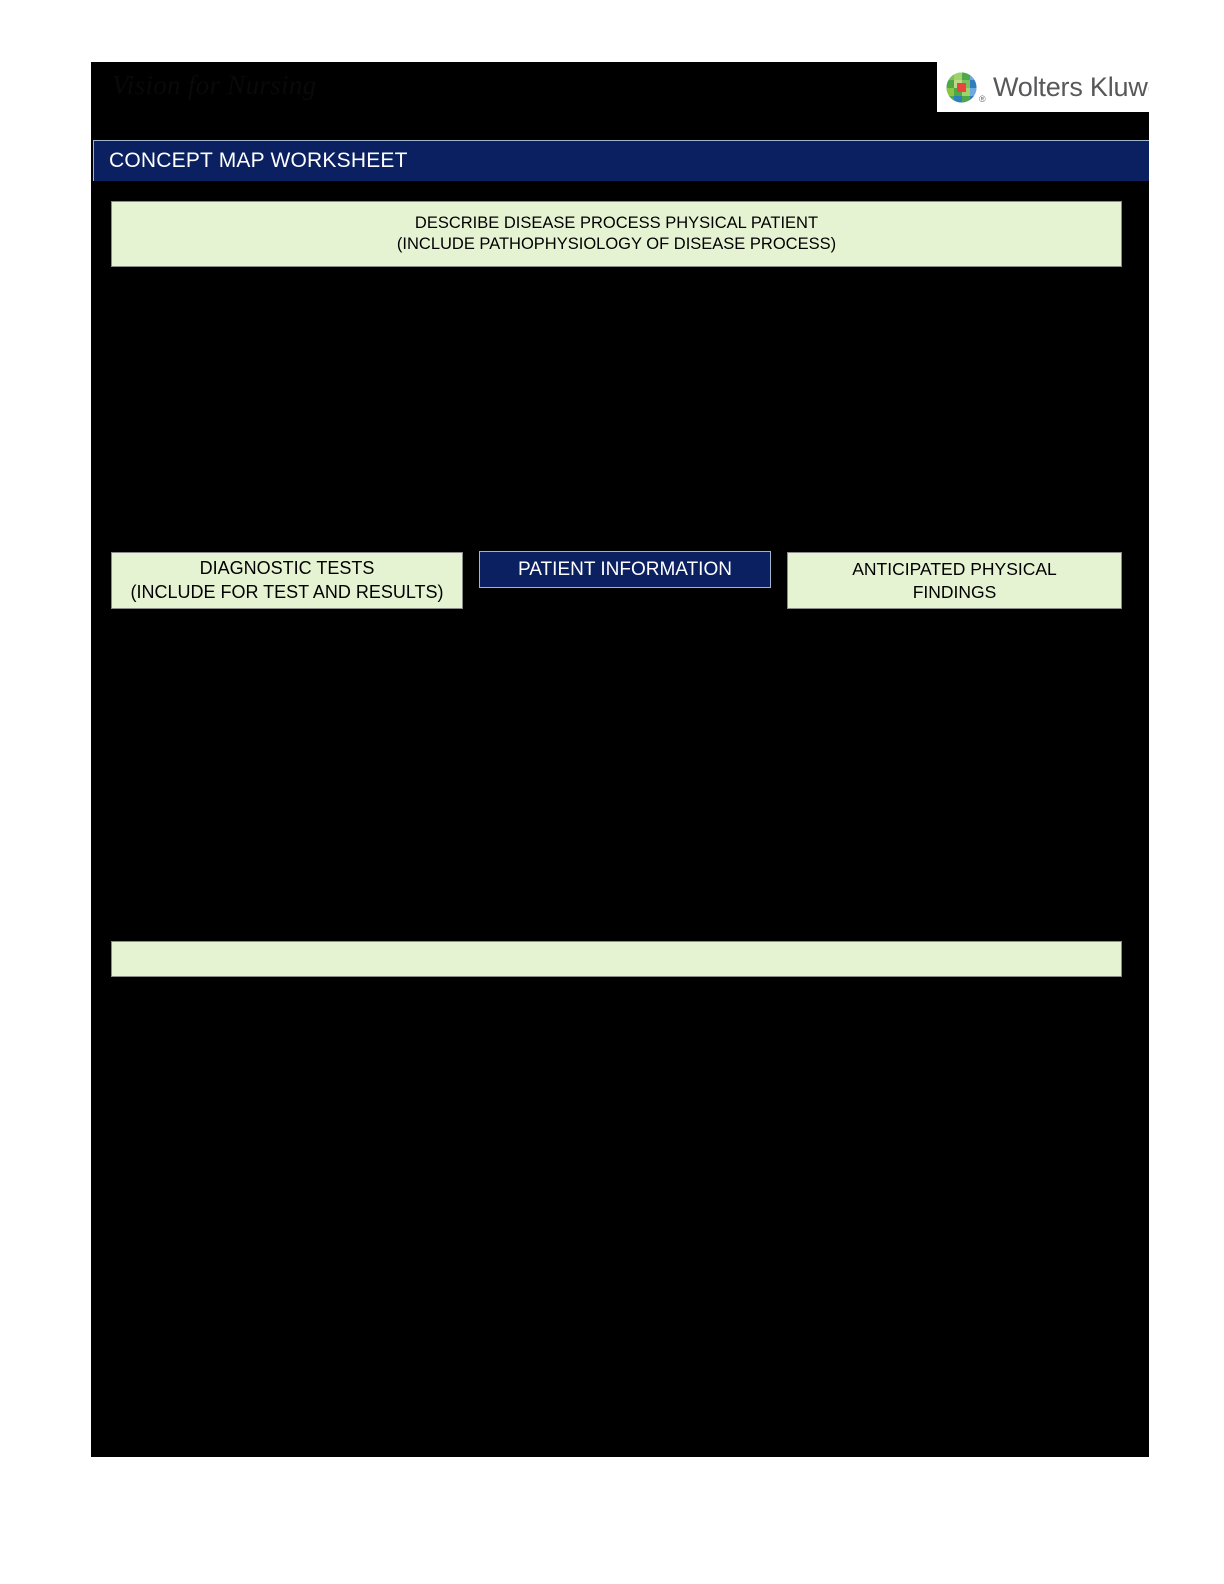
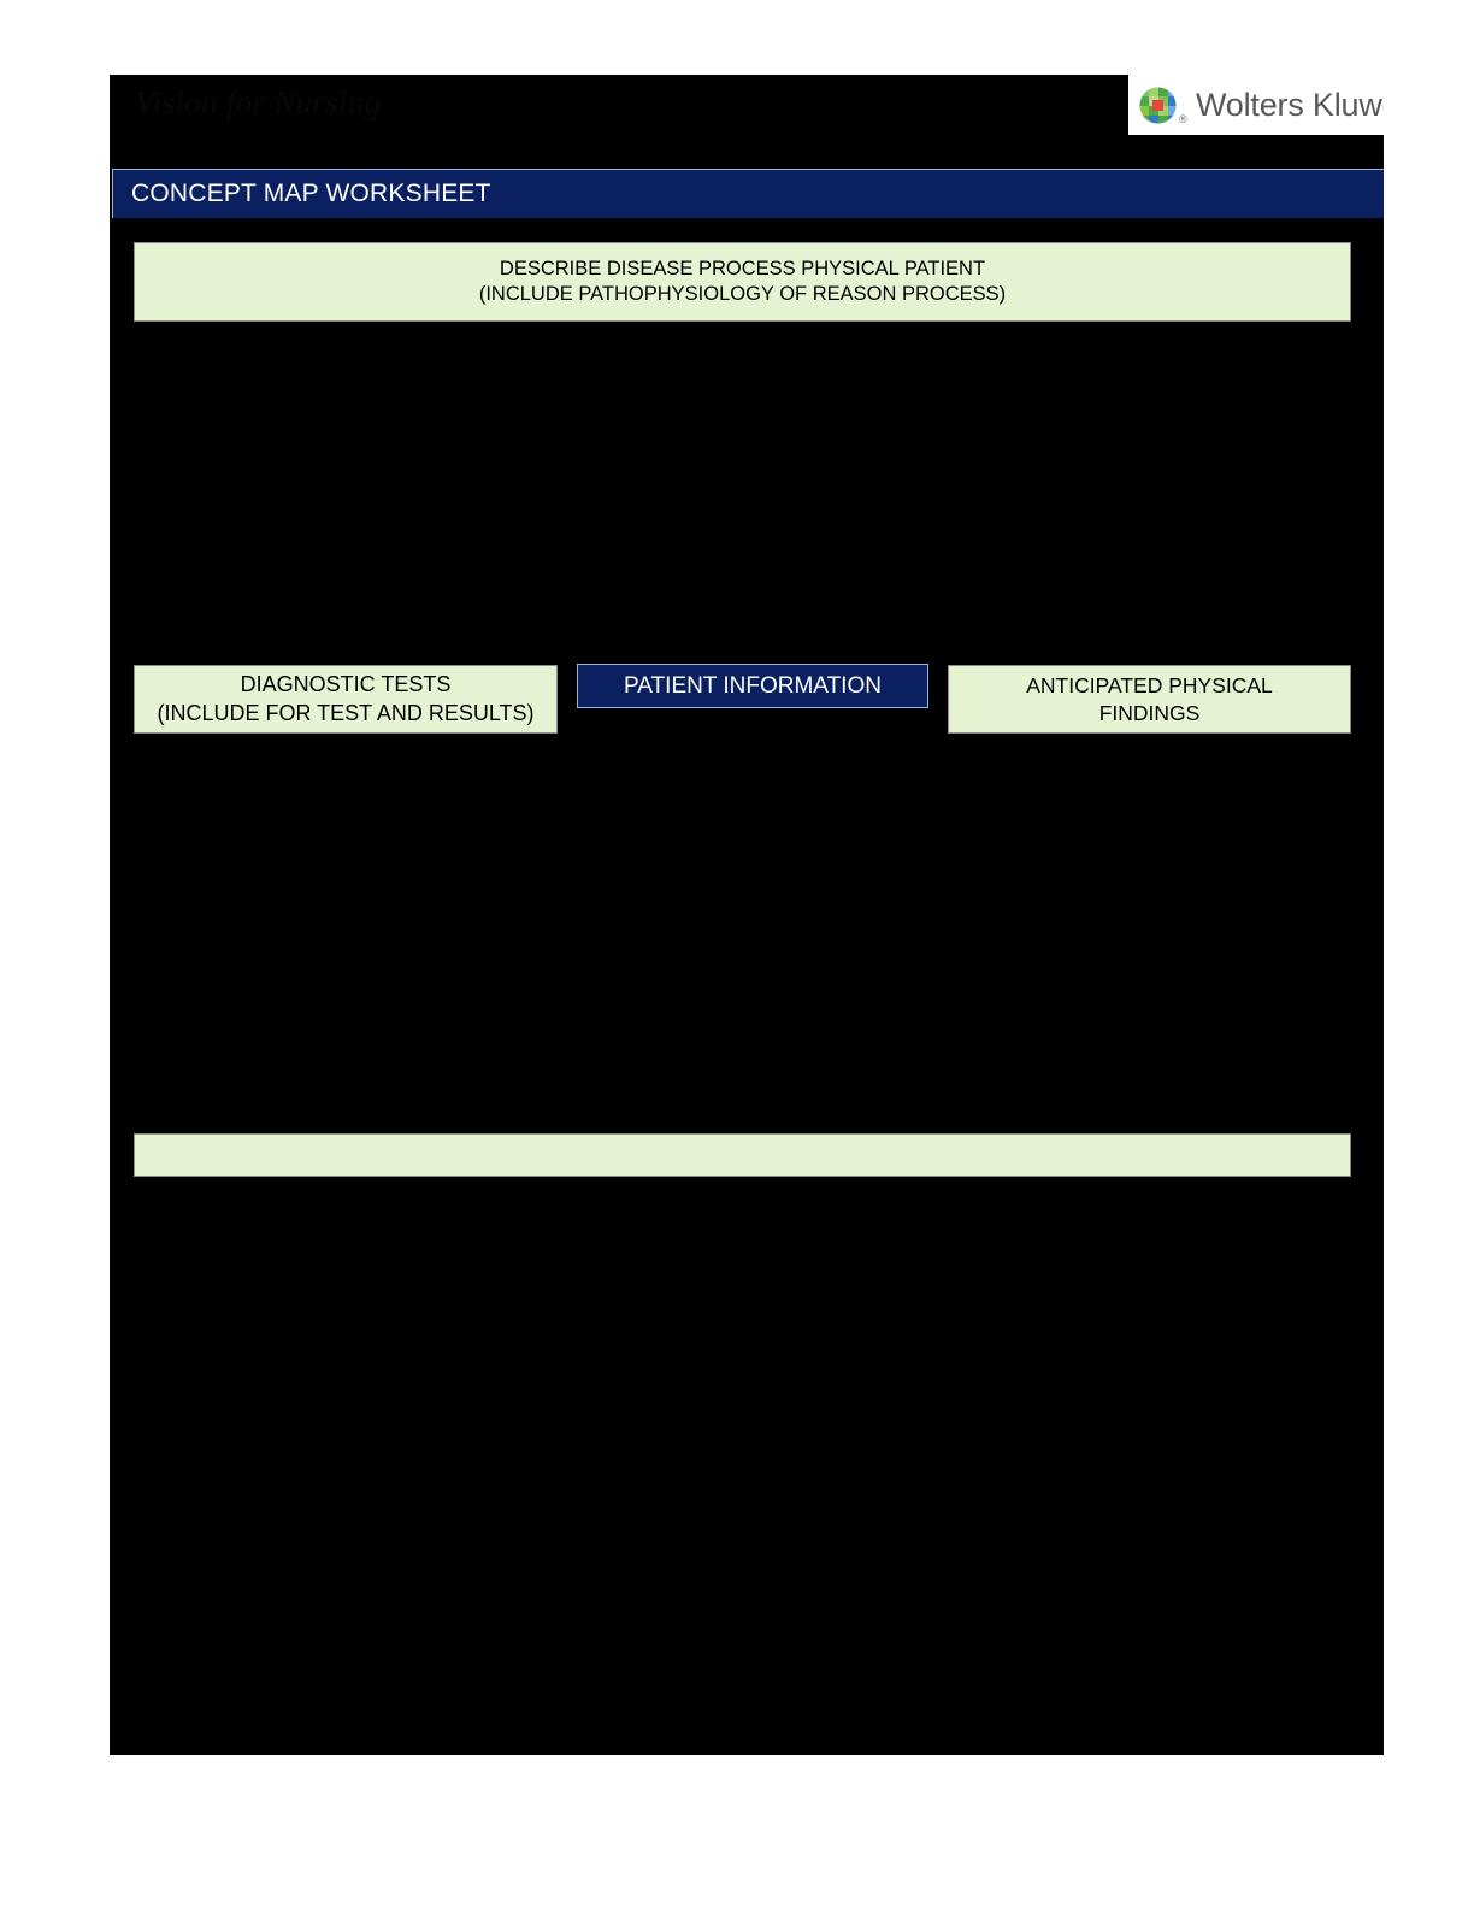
  ®
  Wolters Kluw
  CONCEPT MAP WORKSHEET
  DESCRIBE DISEASE PROCESS PHYSICAL PATIENT
- (INCLUDE PATHOPHYSIOLOGY OF DISEASE PROCESS)
+ (INCLUDE PATHOPHYSIOLOGY OF REASON PROCESS)
  DIAGNOSTIC TESTS
  (INCLUDE FOR TEST AND RESULTS)
  PATIENT INFORMATION
  ANTICIPATED PHYSICAL
  FINDINGS
